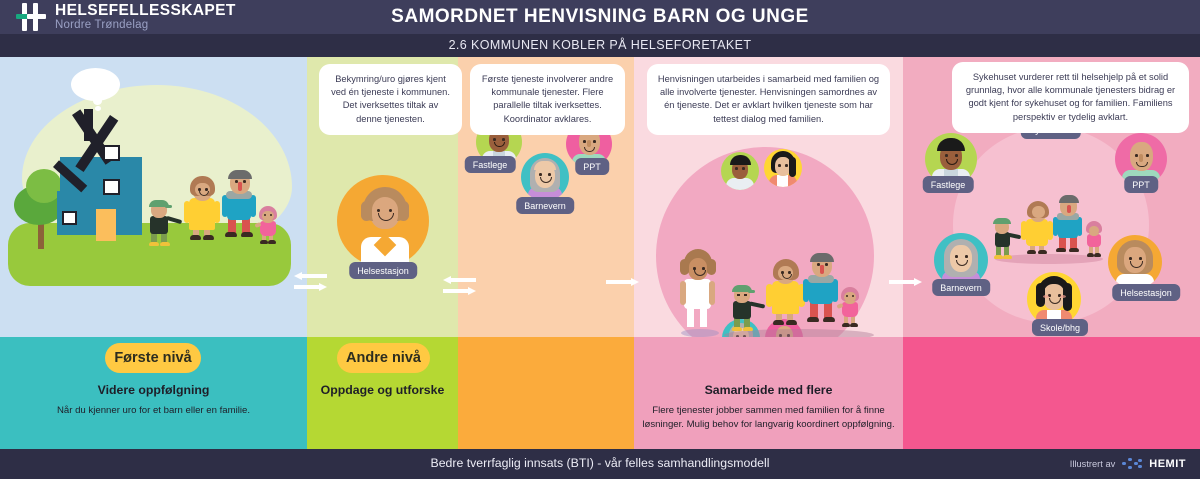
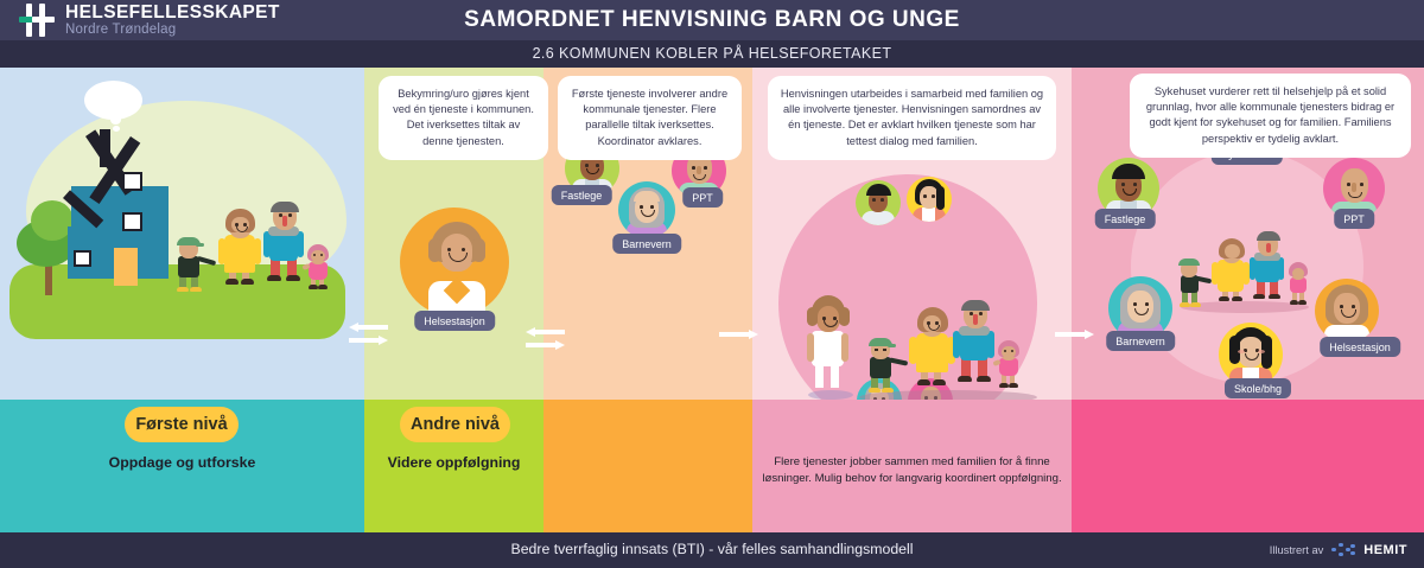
  HELSEFELLESSKAPET
  Nordre Trøndelag
  SAMORDNET HENVISNING BARN OG UNGE
  2.6 KOMMUNEN KOBLER PÅ HELSEFORETAKET
  Helsestasjon
  Fastlege
  PPT
  Barnevern
  Fastlege
  PPT
  Barnevern
  Helsestasjon
  Skole/bhg
  Bekymring/uro gjøres kjent ved én tjeneste i kommunen. Det iverksettes tiltak av denne tjenesten.
  Første tjeneste involverer andre kommunale tjenester. Flere parallelle tiltak iverksettes. Koordinator avklares.
  Henvisningen utarbeides i samarbeid med familien og alle involverte tjenester. Henvisningen samordnes av én tjeneste. Det er avklart hvilken tjeneste som har tettest dialog med familien.
  Sykehuset vurderer rett til helsehjelp på et solid grunnlag, hvor alle kommunale tjenesters bidrag er godt kjent for sykehuset og for familien. Familiens perspektiv er tydelig avklart.
  Første nivå
  Andre nivå
- Videre oppfølgning
+ Oppdage og utforske
- Når du kjenner uro for et barn eller en familie.
- Oppdage og utforske
+ Videre oppfølgning
- Samarbeide med flere
  Flere tjenester jobber sammen med familien for å finne løsninger. Mulig behov for langvarig koordinert oppfølgning.
  Bedre tverrfaglig innsats (BTI) - vår felles samhandlingsmodell
  Illustrert av
  HEMIT
